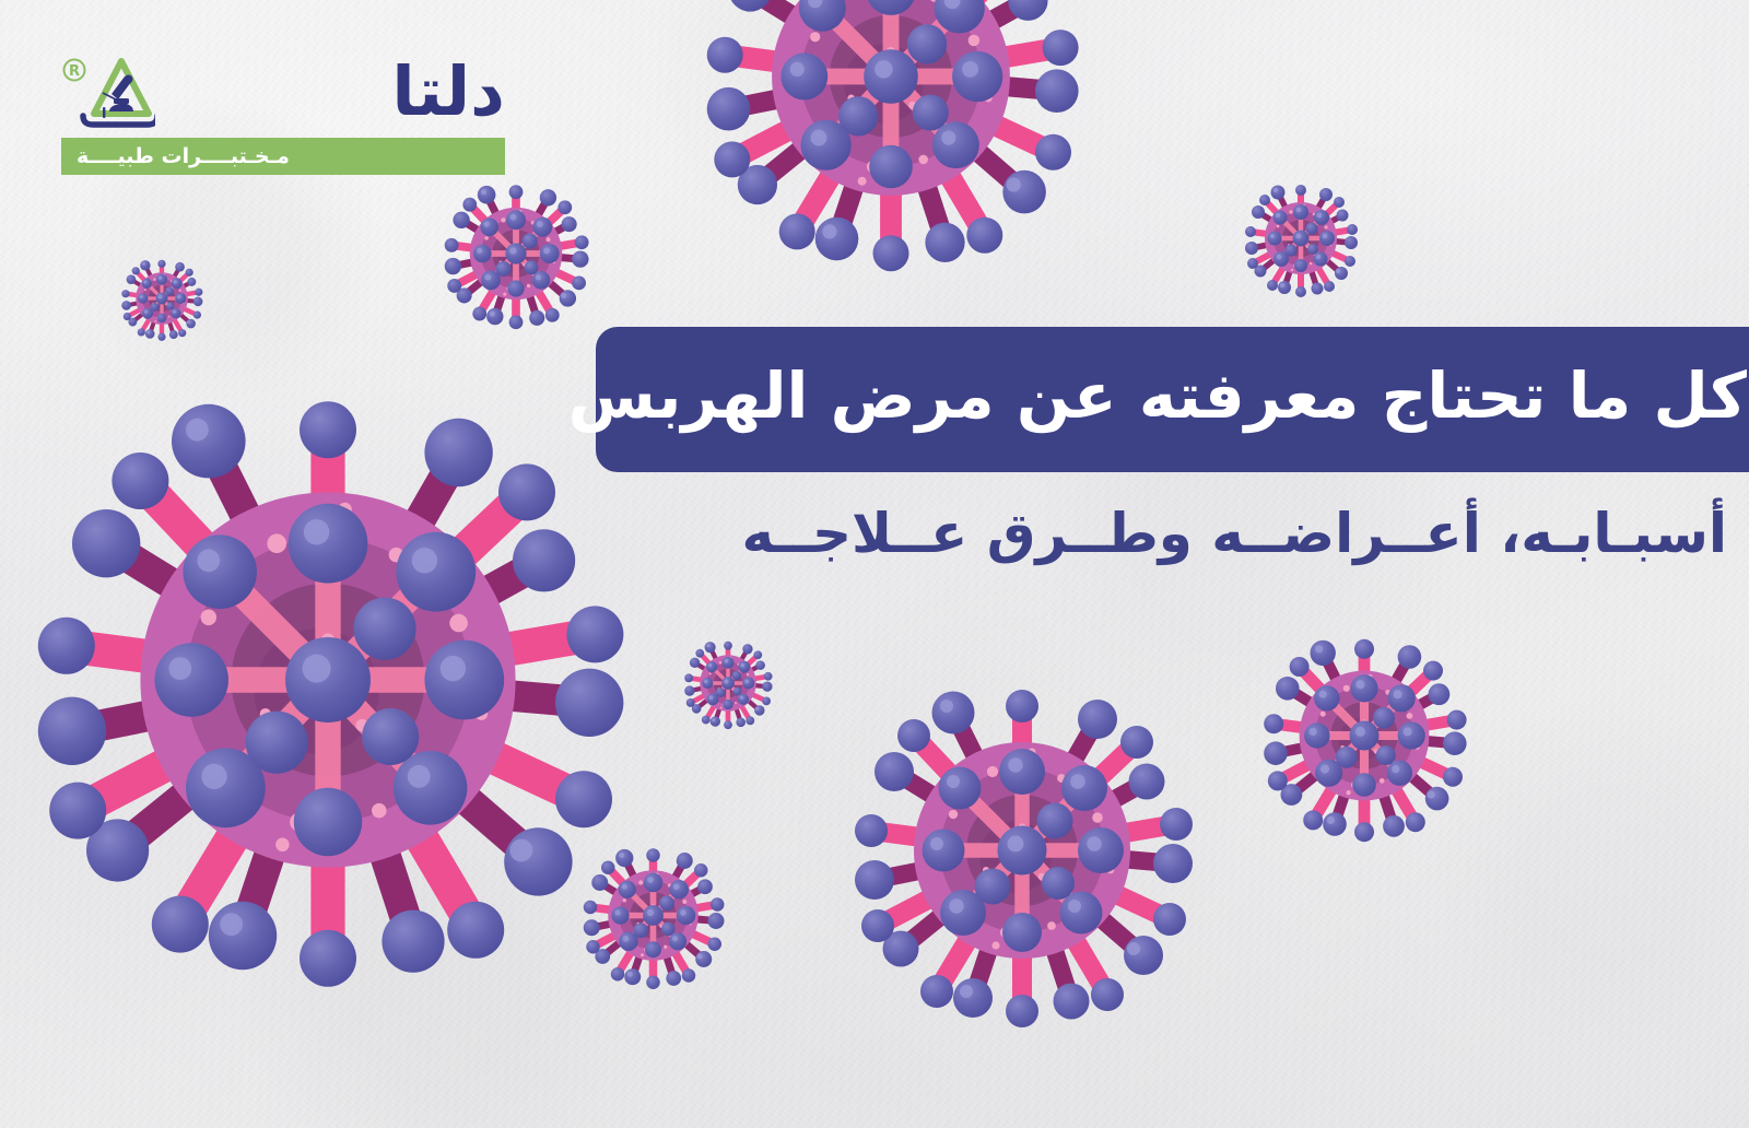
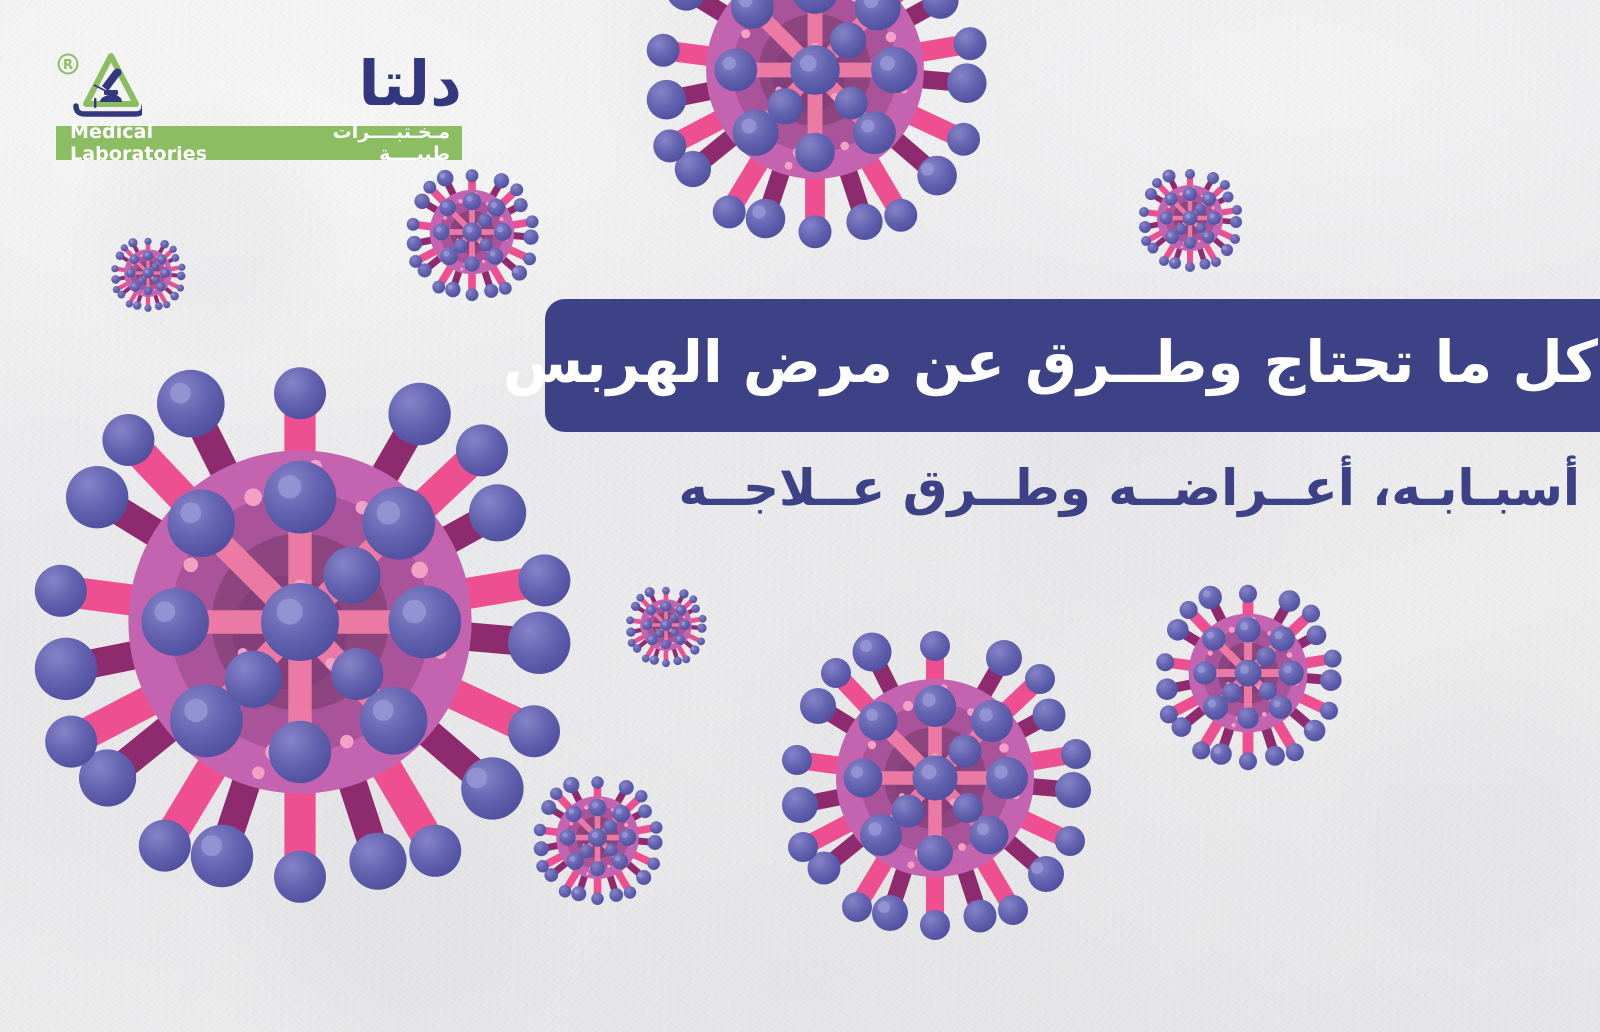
  R
  دلتا
+ Medical Laboratories
  مـخـتبــــرات طبيــــة
- كل ما تحتاج معرفته عن مرض الهربس
+ كل ما تحتاج وطــرق عن مرض الهربس
  أسبـابـه، أعــراضــه وطــرق عــلاجــه
